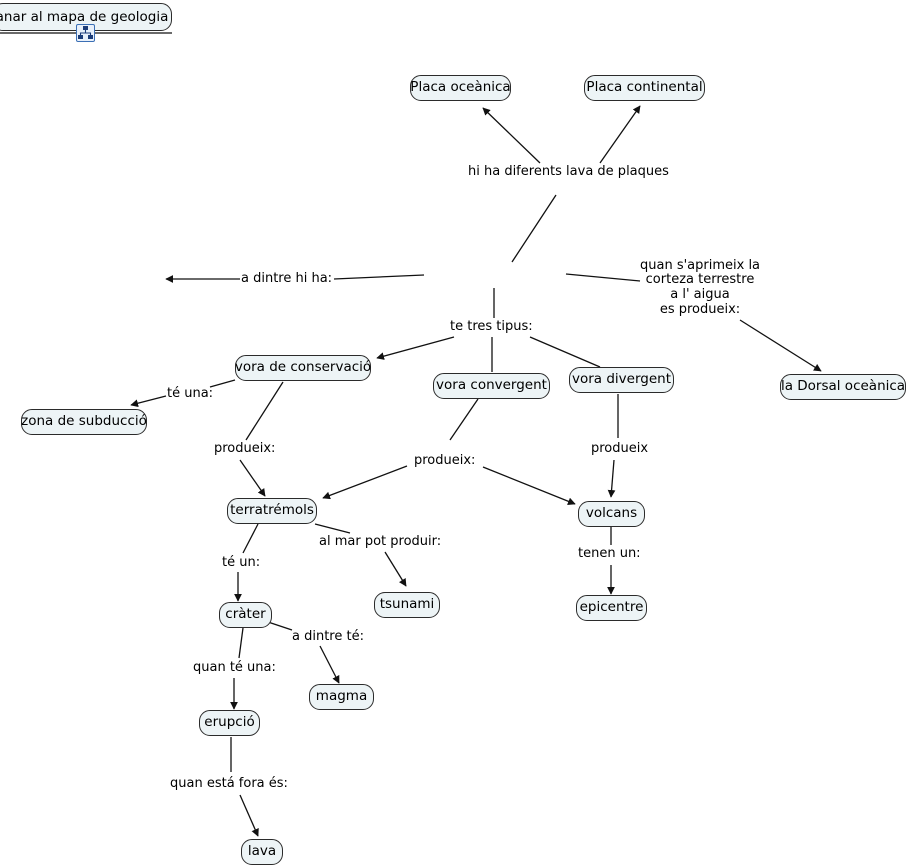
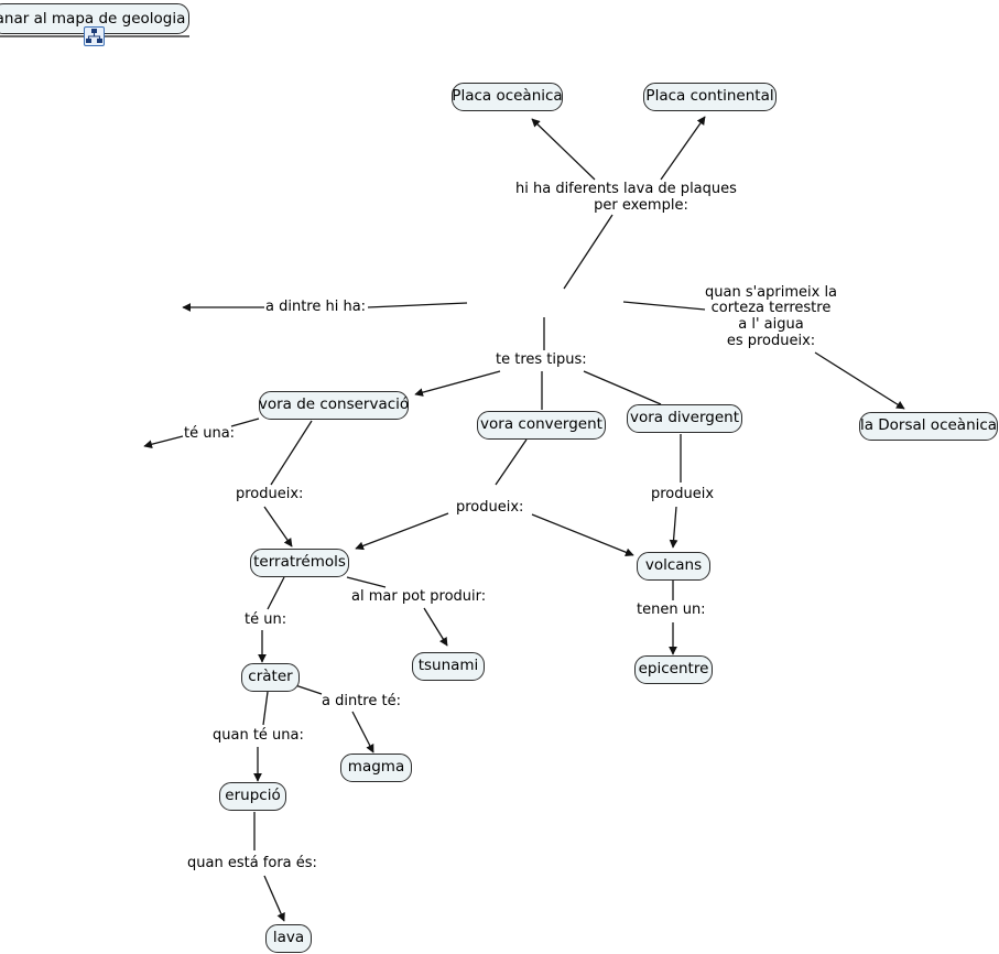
  nar al mapa de geologia
  Placa oceànica
  Placa continental
  la Dorsal oceànica
  vora de conservació
  vora convergent
  vora divergent
- zona de subducció
  terratrémols
  volcans
  tsunami
  epicentre
  cràter
  magma
  erupció
  lava
  hi ha diferents lava de plaques
+ per exemple:
  a dintre hi ha:
  quan s'aprimeix la
  corteza terrestre
  a l' aigua
  es produeix:
  te tres tipus:
  té una:
  produeix:
  produeix:
  produeix
  al mar pot produir:
  tenen un:
  té un:
  a dintre té:
  quan té una:
  quan está fora és:
